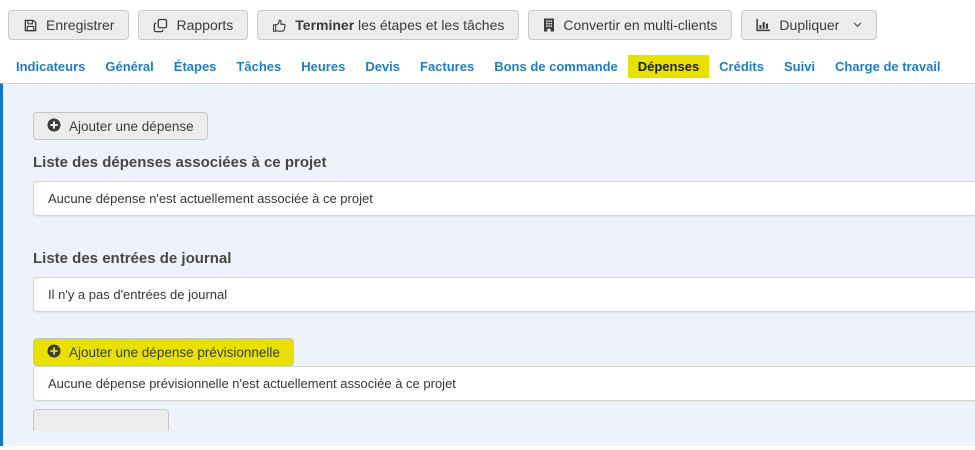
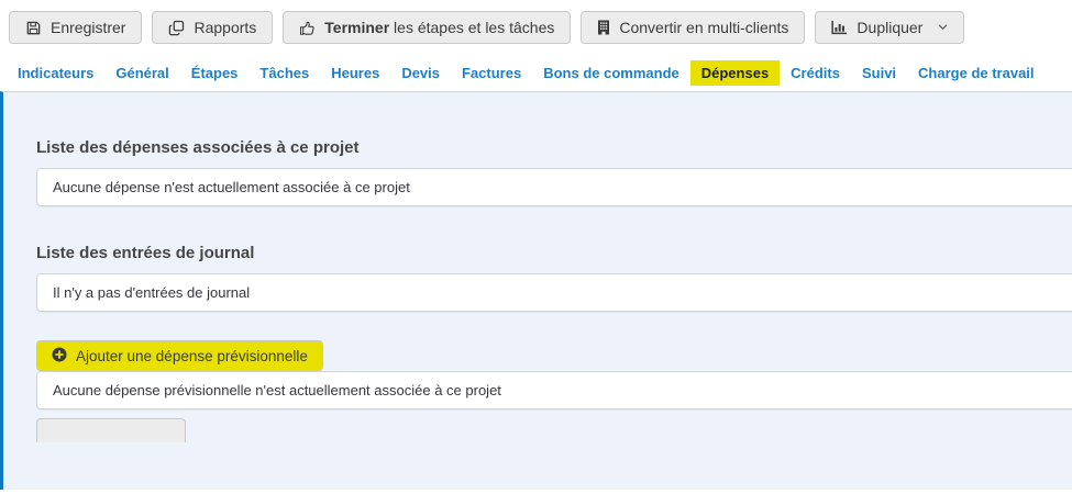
  Enregistrer
  Rapports
  Terminer les étapes et les tâches
  Convertir en multi-clients
  Dupliquer
  Indicateurs
  Général
  Étapes
  Tâches
  Heures
  Devis
  Factures
  Bons de commande
  Dépenses
  Crédits
  Suivi
  Charge de travail
- Ajouter une dépense
  Liste des dépenses associées à ce projet
  Aucune dépense n'est actuellement associée à ce projet
  Liste des entrées de journal
  Il n'y a pas d'entrées de journal
  Ajouter une dépense prévisionnelle
  Aucune dépense prévisionnelle n'est actuellement associée à ce projet
